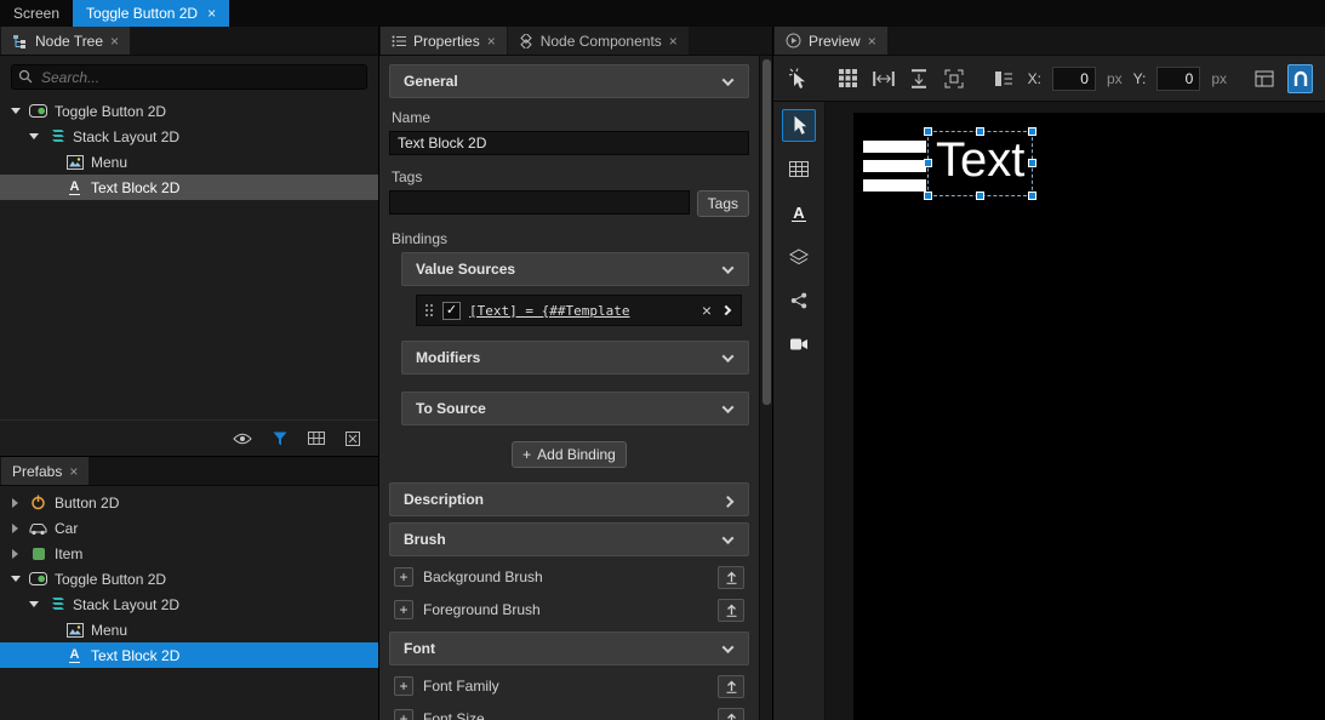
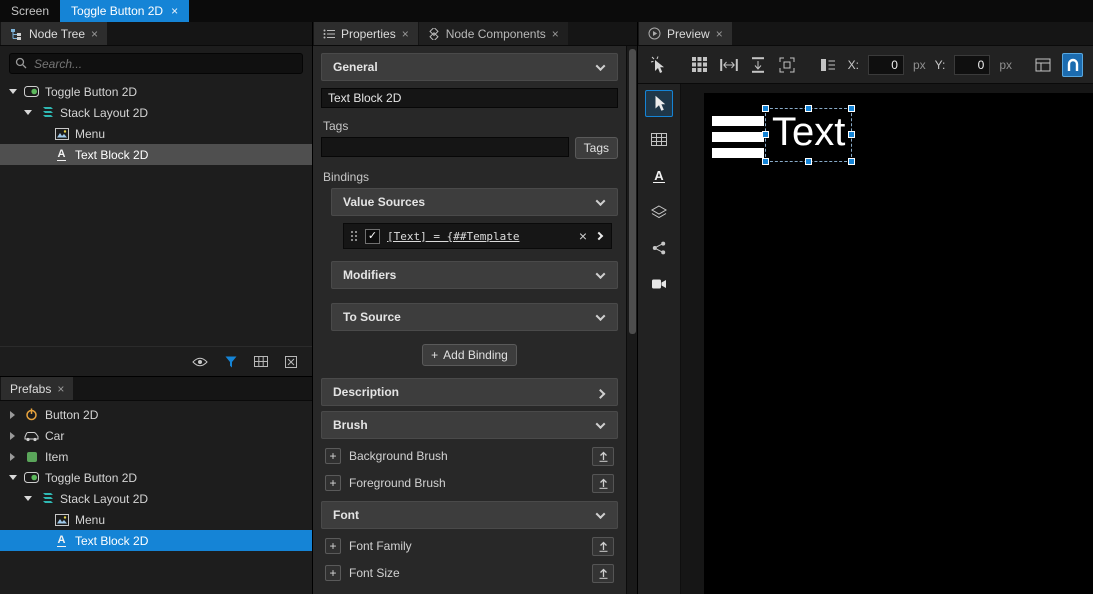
  Screen
  Toggle Button 2D
  ×
  Node Tree
  ×
  Search...
  Toggle Button 2D
  Stack Layout 2D
  Menu
  A
  Text Block 2D
  Prefabs
  ×
  Button 2D
  Car
  Item
  Toggle Button 2D
  Stack Layout 2D
  Menu
  A
  Text Block 2D
  Properties
  ×
  Node Components
  ×
  General
- Name
  Text Block 2D
  Tags
  Tags
  Bindings
  Value Sources
  ✓
  [Text] = {##Template
  ×
  Modifiers
  To Source
  +
  Add Binding
  Description
  Brush
  +
  Background Brush
  +
  Foreground Brush
  Font
  +
  Font Family
  +
  Font Size
  Preview
  ×
  X:
  0
  px
  Y:
  0
  px
  A
  Text
